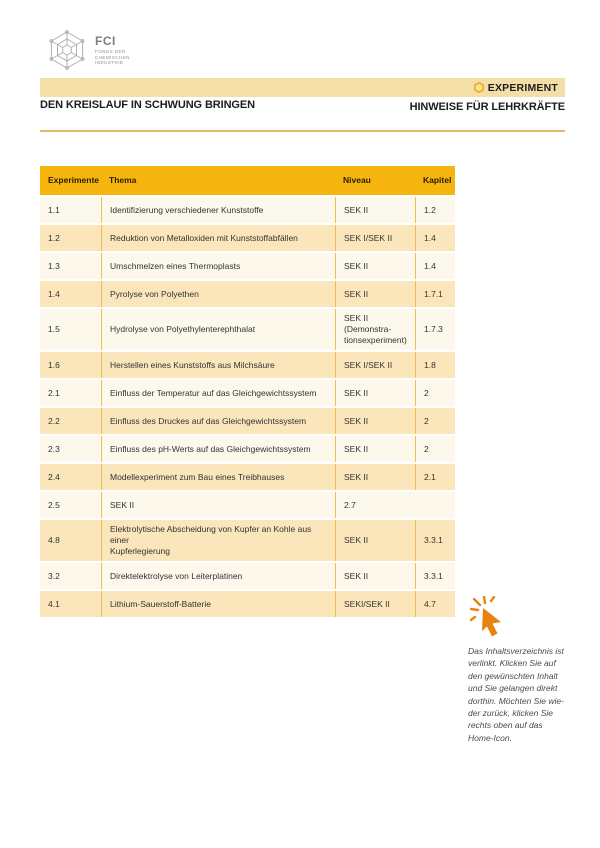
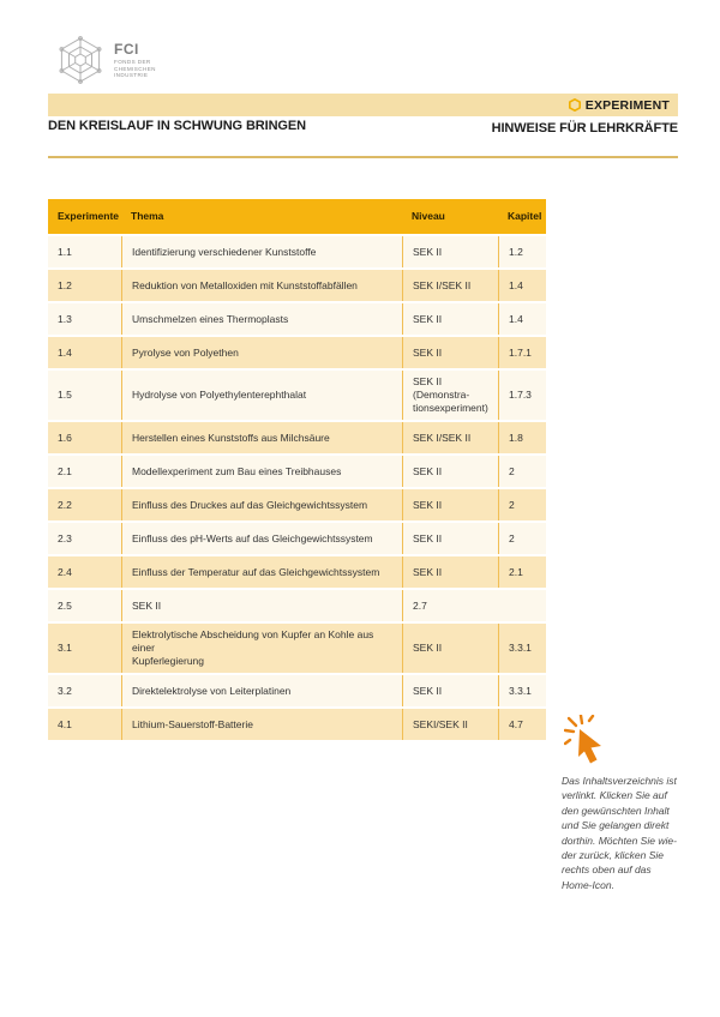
  FCI
  EXPERIMENT
  DEN KREISLAUF IN SCHWUNG BRINGEN
  HINWEISE FÜR LEHRKRÄFTE
  Experimente
  Thema
  Niveau
  Kapitel
  1.1
  Identifizierung verschiedener Kunststoffe
  SEK II
  1.2
  1.2
  Reduktion von Metalloxiden mit Kunststoffabfällen
  SEK I/SEK II
  1.4
  1.3
  Umschmelzen eines Thermoplasts
  SEK II
  1.4
  1.4
  Pyrolyse von Polyethen
  SEK II
  1.7.1
  1.5
  Hydrolyse von Polyethylenterephthalat
  SEK II (Demonstra-
  tionsexperiment)
  1.7.3
  1.6
  Herstellen eines Kunststoffs aus Milchsäure
  SEK I/SEK II
  1.8
  2.1
- Einfluss der Temperatur auf das Gleichgewichtssystem
+ Modellexperiment zum Bau eines Treibhauses
  SEK II
  2
  2.2
  Einfluss des Druckes auf das Gleichgewichtssystem
  SEK II
  2
  2.3
  Einfluss des pH-Werts auf das Gleichgewichtssystem
  SEK II
  2
  2.4
- Modellexperiment zum Bau eines Treibhauses
+ Einfluss der Temperatur auf das Gleichgewichtssystem
  SEK II
  2.1
  2.5
  SEK II
  2.7
- 4.8
+ 3.1
  Elektrolytische Abscheidung von Kupfer an Kohle aus einer
  Kupferlegierung
  SEK II
  3.3.1
  3.2
  Direktelektrolyse von Leiterplatinen
  SEK II
  3.3.1
  4.1
  Lithium-Sauerstoff-Batterie
  SEKI/SEK II
  4.7
  Das Inhaltsverzeichnis ist
  verlinkt. Klicken Sie auf
  den gewünschten Inhalt
  und Sie gelangen direkt
  dorthin. Möchten Sie wie-
  der zurück, klicken Sie
  rechts oben auf das
  Home-Icon.
